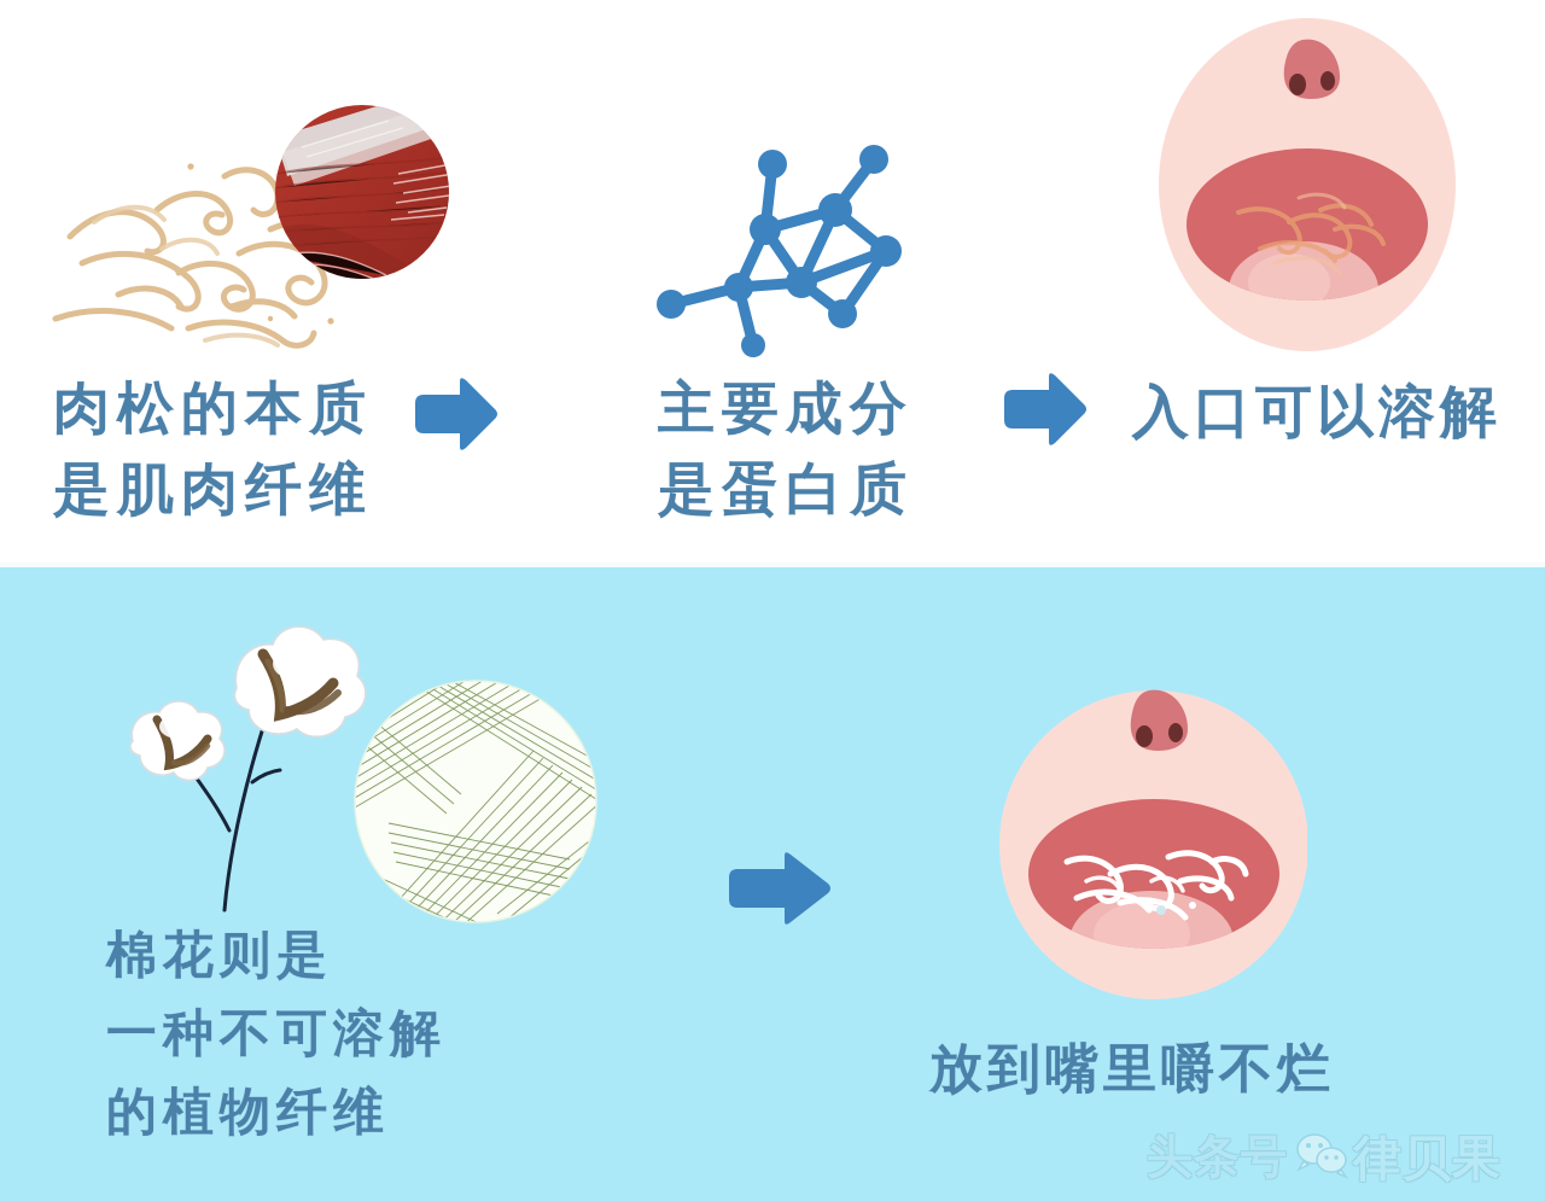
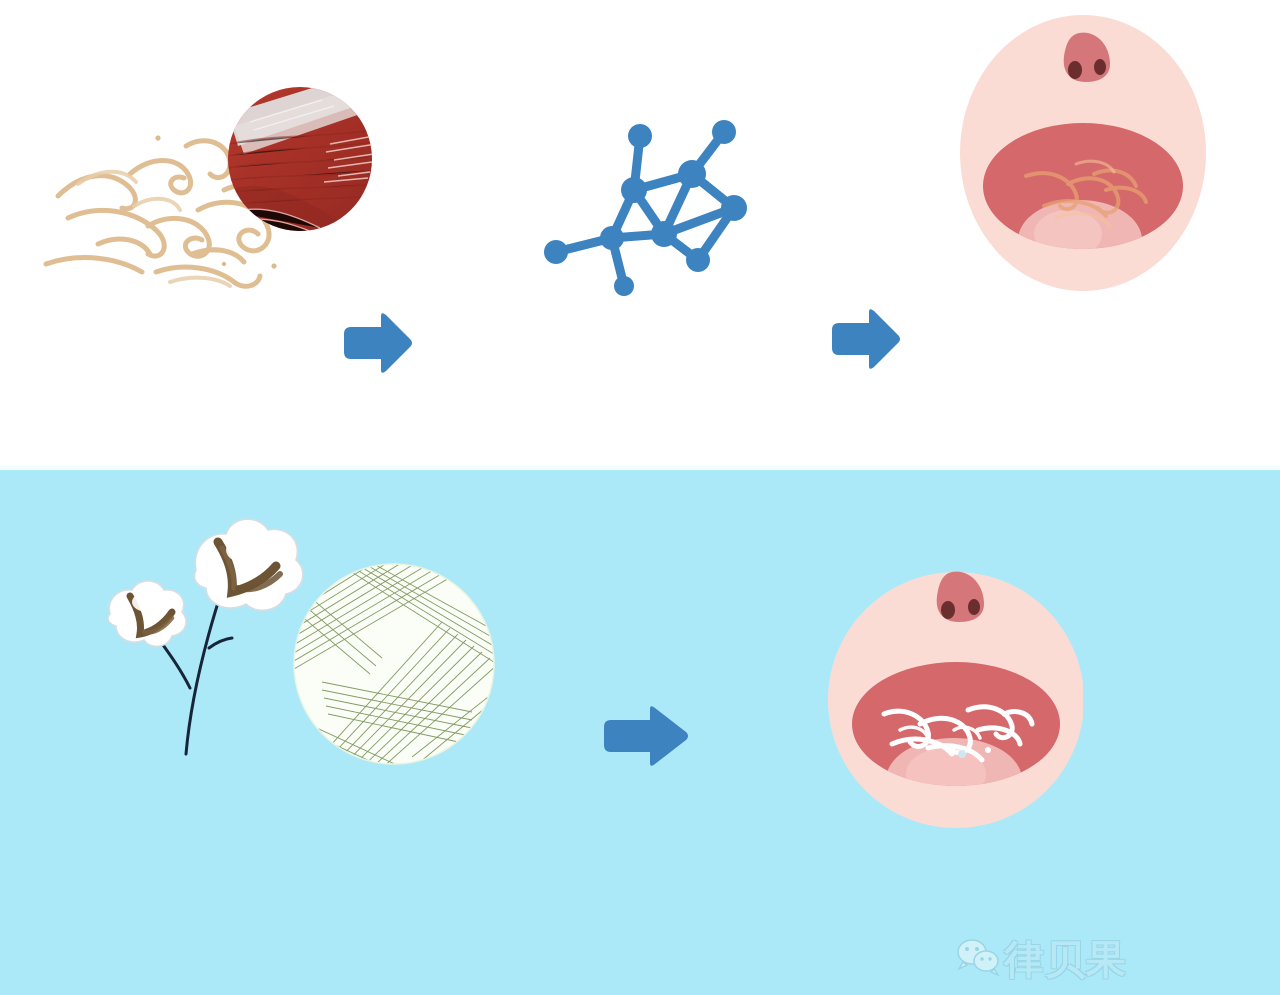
- 肉松的本质
- 是肌肉纤维
- 主要成分
- 是蛋白质
- 入口可以溶解
- 棉花则是
- 一种不可溶解
- 的植物纤维
- 放到嘴里嚼不烂
- 头条号
  律贝果
